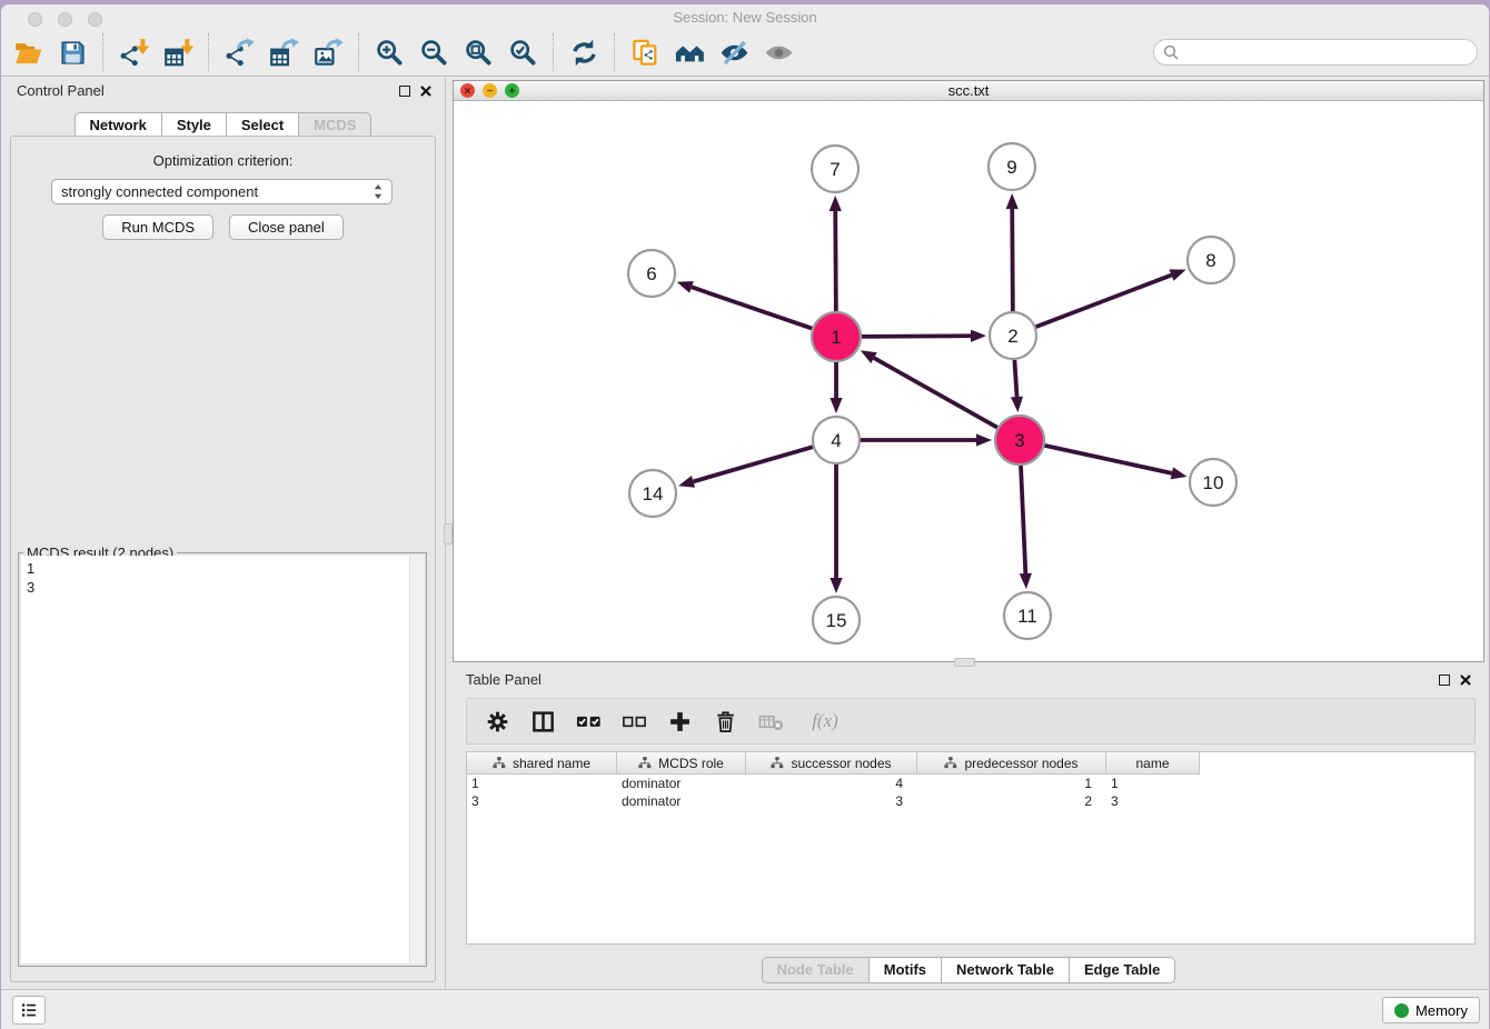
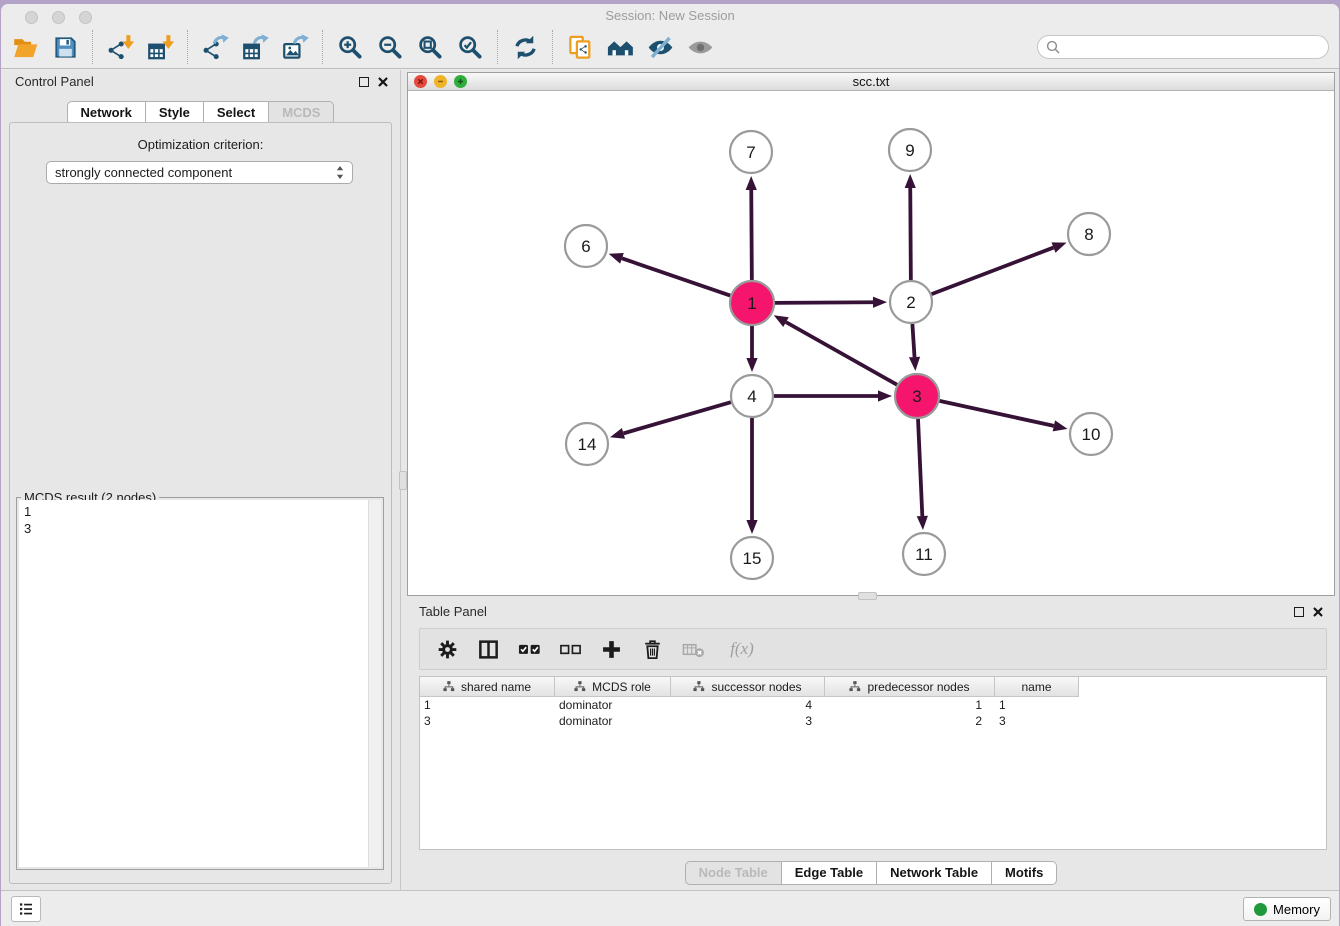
  Session: New Session
  Control Panel
  Network
  Style
  Select
  MCDS
  Optimization criterion:
  strongly connected component
- Run MCDS
- Close panel
  MCDS result (2 nodes)
  1
  3
  scc.txt
  1
  2
  3
  4
  6
  7
  8
  9
  10
  11
  14
  15
  Table Panel
  f(x)
  shared name
  MCDS role
  successor nodes
  predecessor nodes
  name
  1
  dominator
  4
  1
  1
  3
  dominator
  3
  2
  3
  Node Table
- Motifs
+ Edge Table
  Network Table
- Edge Table
+ Motifs
  Memory
